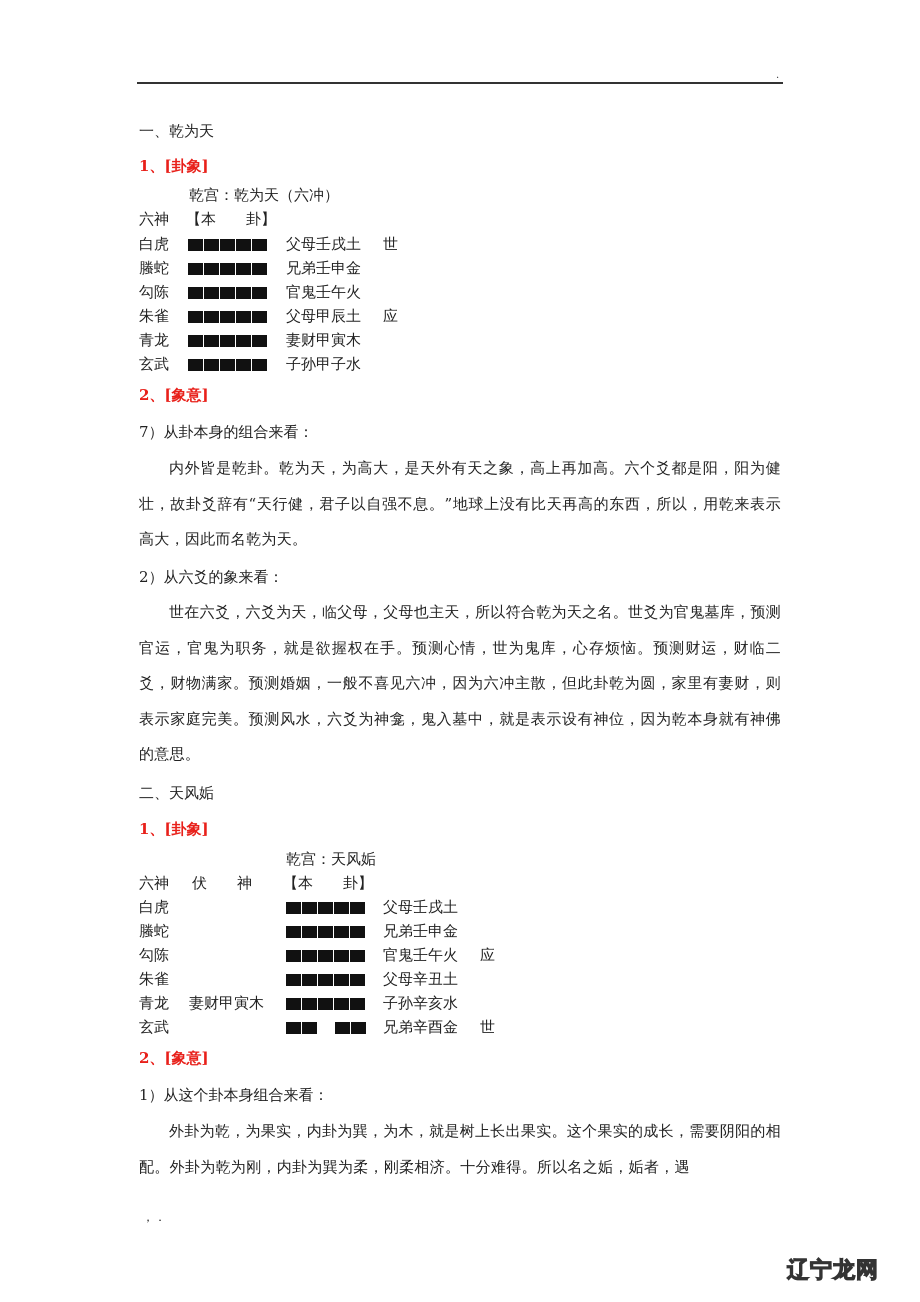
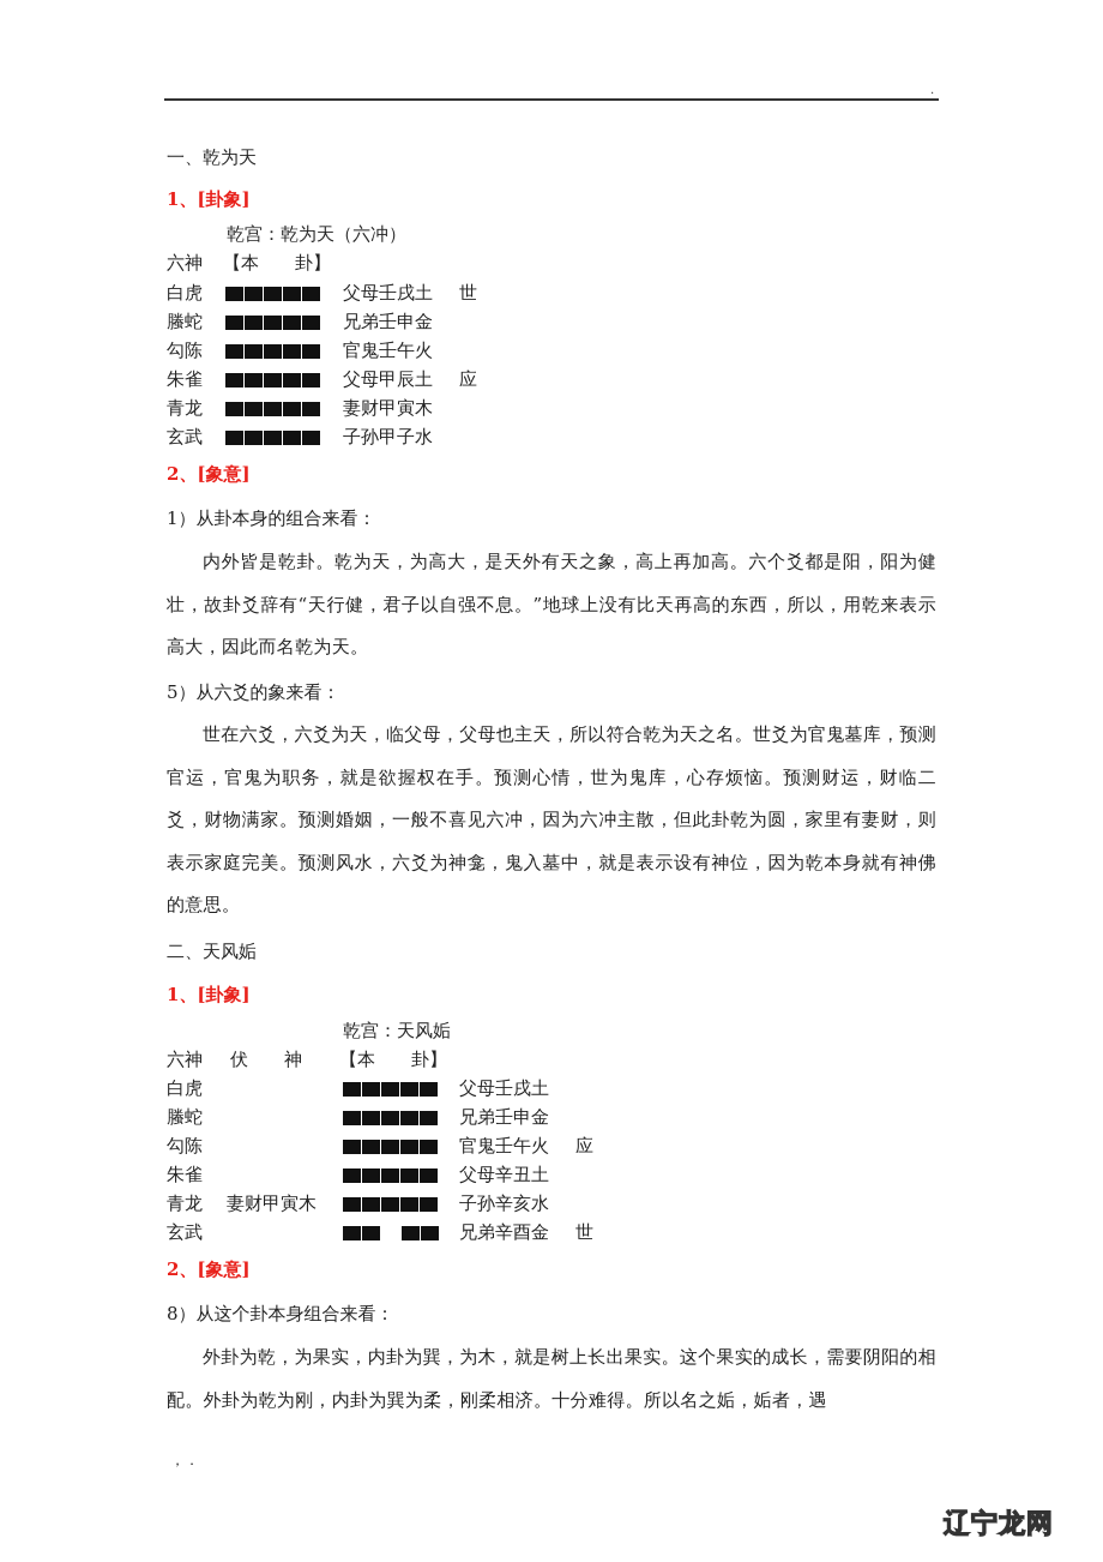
  .
  一、乾为天
  1、[卦象]
  乾宫：乾为天（六冲）
  六神
  【本 卦】
  白虎
  父母壬戌土
  世
  螣蛇
  兄弟壬申金
  勾陈
  官鬼壬午火
  朱雀
  父母甲辰土
  应
  青龙
  妻财甲寅木
  玄武
  子孙甲子水
  2、[象意]
- 7）从卦本身的组合来看：
+ 1）从卦本身的组合来看：
  内外皆是乾卦。乾为天，为高大，是天外有天之象，高上再加高。六个爻都是阳，阳为健壮，故卦爻辞有“天行健，君子以自强不息。”地球上没有比天再高的东西，所以，用乾来表示高大，因此而名乾为天。
- 2）从六爻的象来看：
+ 5）从六爻的象来看：
  世在六爻，六爻为天，临父母，父母也主天，所以符合乾为天之名。世爻为官鬼墓库，预测官运，官鬼为职务，就是欲握权在手。预测心情，世为鬼库，心存烦恼。预测财运，财临二爻，财物满家。预测婚姻，一般不喜见六冲，因为六冲主散，但此卦乾为圆，家里有妻财，则表示家庭完美。预测风水，六爻为神龛，鬼入墓中，就是表示设有神位，因为乾本身就有神佛的意思。
  二、天风姤
  1、[卦象]
  乾宫：天风姤
  六神
  伏 神
  【本 卦】
  白虎
  父母壬戌土
  螣蛇
  兄弟壬申金
  勾陈
  官鬼壬午火
  应
  朱雀
  父母辛丑土
  青龙
  妻财甲寅木
  子孙辛亥水
  玄武
  兄弟辛酉金
  世
  2、[象意]
- 1）从这个卦本身组合来看：
+ 8）从这个卦本身组合来看：
  外卦为乾，为果实，内卦为巽，为木，就是树上长出果实。这个果实的成长，需要阴阳的相配。外卦为乾为刚，内卦为巽为柔，刚柔相济。十分难得。所以名之姤，姤者，遇
  ，．
  辽宁龙网
